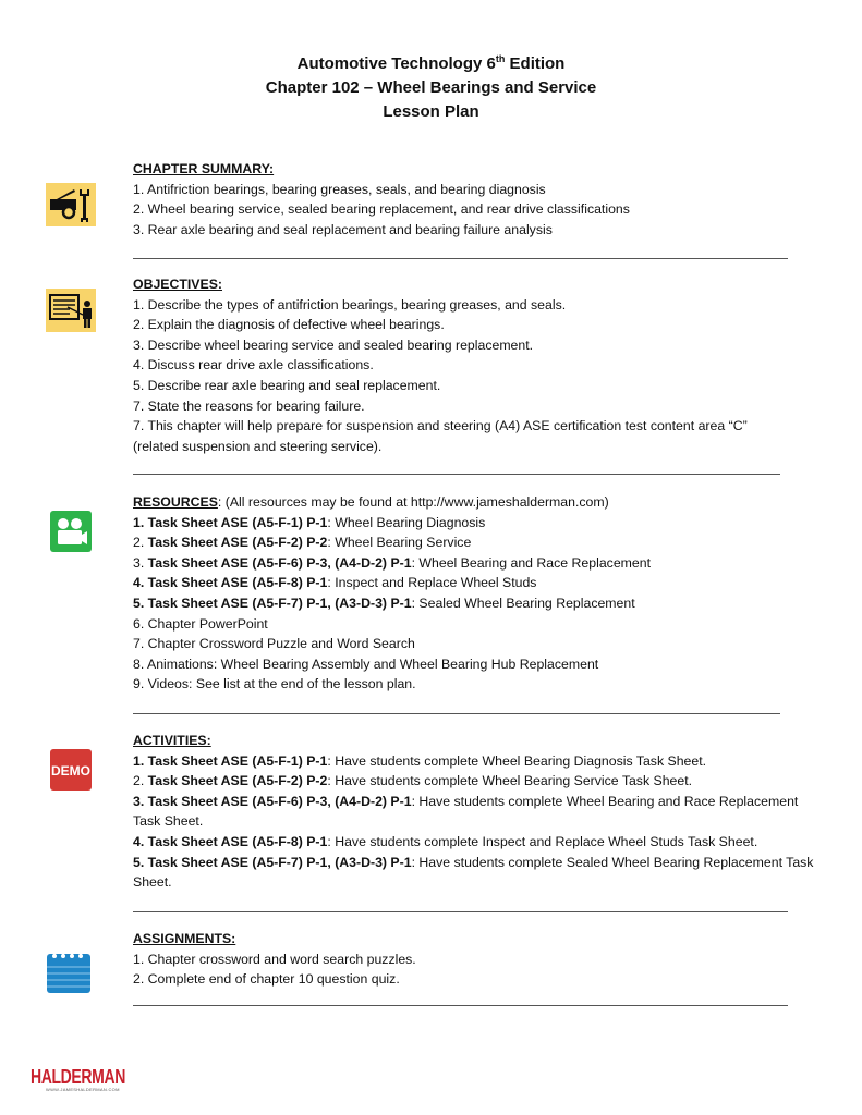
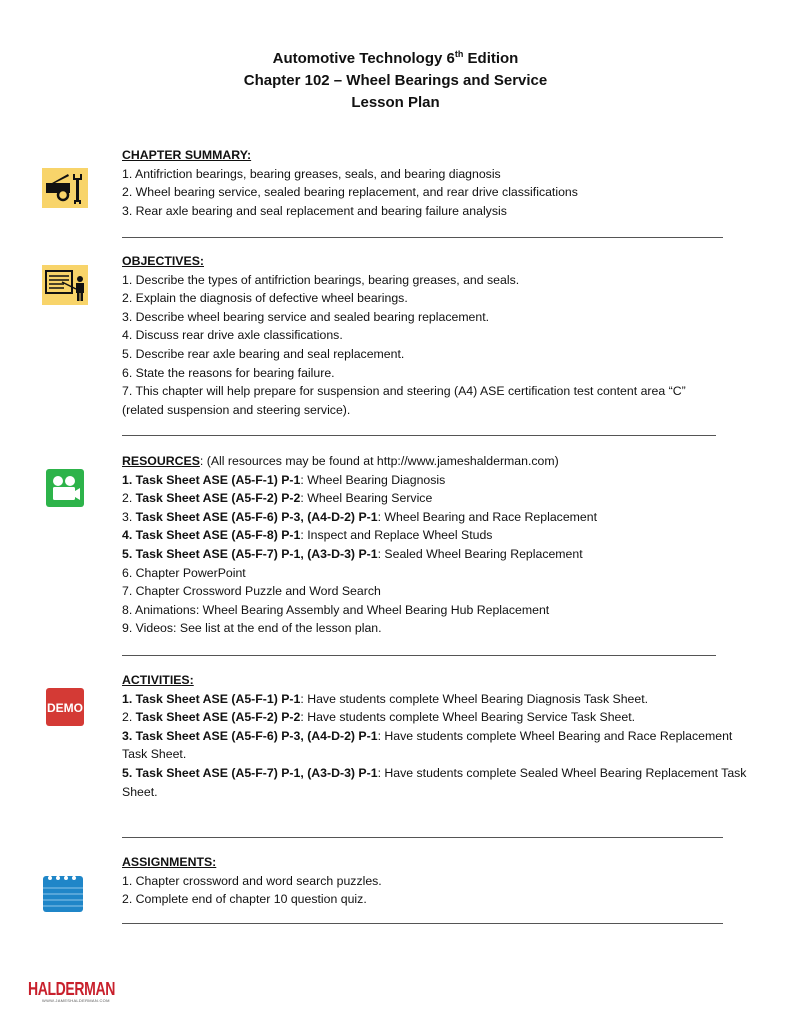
  Automotive Technology 6th Edition
  Chapter 102 – Wheel Bearings and Service
  Lesson Plan
  CHAPTER SUMMARY:
  1. Antifriction bearings, bearing greases, seals, and bearing diagnosis
  2. Wheel bearing service, sealed bearing replacement, and rear drive classifications
  3. Rear axle bearing and seal replacement and bearing failure analysis
  OBJECTIVES:
  1. Describe the types of antifriction bearings, bearing greases, and seals.
  2. Explain the diagnosis of defective wheel bearings.
  3. Describe wheel bearing service and sealed bearing replacement.
  4. Discuss rear drive axle classifications.
  5. Describe rear axle bearing and seal replacement.
- 7. State the reasons for bearing failure.
+ 6. State the reasons for bearing failure.
  7. This chapter will help prepare for suspension and steering (A4) ASE certification test content area “C” (related suspension and steering service).
  RESOURCES: (All resources may be found at http://www.jameshalderman.com)
  1. Task Sheet ASE (A5-F-1) P-1: Wheel Bearing Diagnosis
  2. Task Sheet ASE (A5-F-2) P-2: Wheel Bearing Service
  3. Task Sheet ASE (A5-F-6) P-3, (A4-D-2) P-1: Wheel Bearing and Race Replacement
  4. Task Sheet ASE (A5-F-8) P-1: Inspect and Replace Wheel Studs
  5. Task Sheet ASE (A5-F-7) P-1, (A3-D-3) P-1: Sealed Wheel Bearing Replacement
  6. Chapter PowerPoint
  7. Chapter Crossword Puzzle and Word Search
  8. Animations: Wheel Bearing Assembly and Wheel Bearing Hub Replacement
  9. Videos: See list at the end of the lesson plan.
  DEMO
  ACTIVITIES:
  1. Task Sheet ASE (A5-F-1) P-1: Have students complete Wheel Bearing Diagnosis Task Sheet.
  2. Task Sheet ASE (A5-F-2) P-2: Have students complete Wheel Bearing Service Task Sheet.
  3. Task Sheet ASE (A5-F-6) P-3, (A4-D-2) P-1: Have students complete Wheel Bearing and Race Replacement Task Sheet.
- 4. Task Sheet ASE (A5-F-8) P-1: Have students complete Inspect and Replace Wheel Studs Task Sheet.
  5. Task Sheet ASE (A5-F-7) P-1, (A3-D-3) P-1: Have students complete Sealed Wheel Bearing Replacement Task Sheet.
  ASSIGNMENTS:
  1. Chapter crossword and word search puzzles.
  2. Complete end of chapter 10 question quiz.
  HALDERMAN
